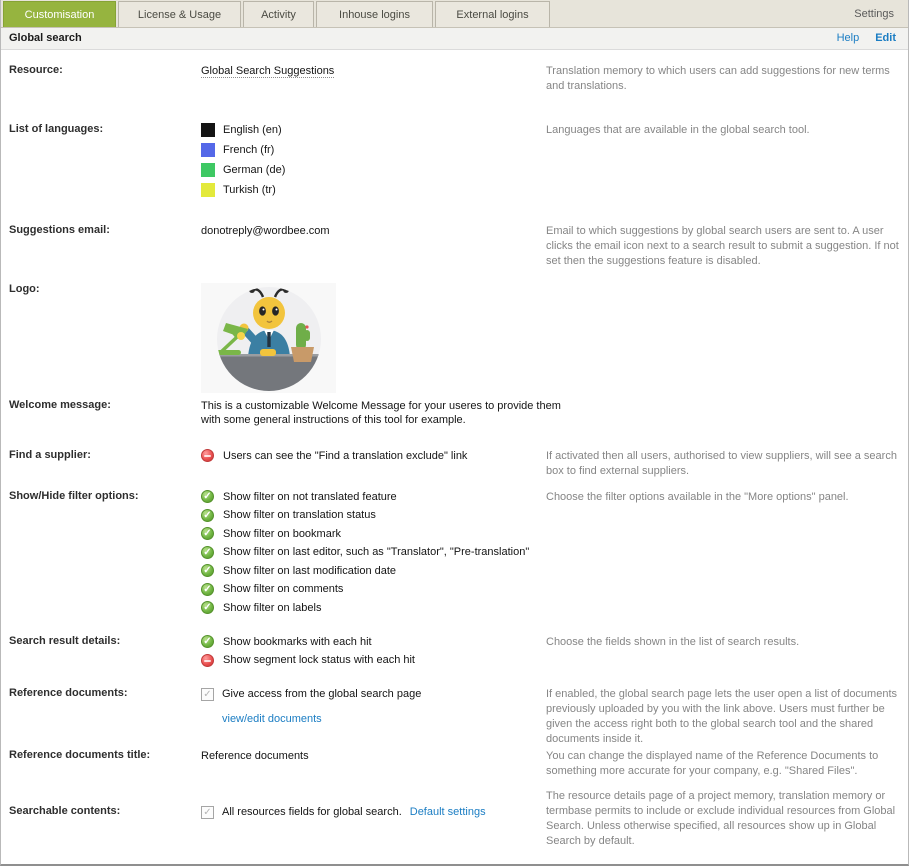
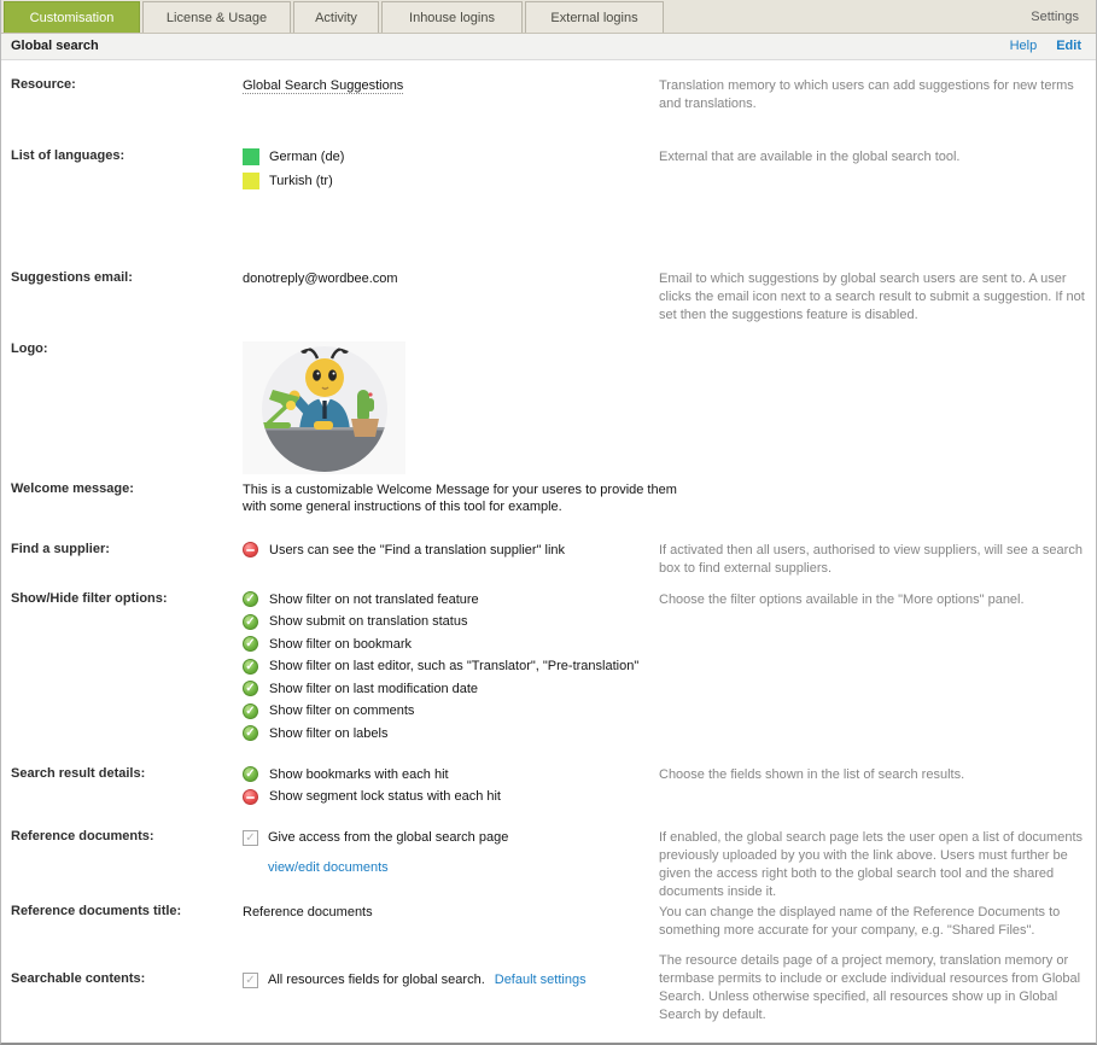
  Customisation
  License & Usage
  Activity
  Inhouse logins
  External logins
  Settings
  Global search
  Help
  Edit
  Resource:
  Global Search Suggestions
  Translation memory to which users can add suggestions for new terms and translations.
  List of languages:
- English (en)
- French (fr)
  German (de)
  Turkish (tr)
- Languages that are available in the global search tool.
+ External that are available in the global search tool.
  Suggestions email:
  donotreply@wordbee.com
  Email to which suggestions by global search users are sent to. A user clicks the email icon next to a search result to submit a suggestion. If not set then the suggestions feature is disabled.
  Logo:
  Welcome message:
  This is a customizable Welcome Message for your useres to provide them with some general instructions of this tool for example.
  Find a supplier:
- Users can see the "Find a translation exclude" link
+ Users can see the "Find a translation supplier" link
  If activated then all users, authorised to view suppliers, will see a search box to find external suppliers.
  Show/Hide filter options:
  Show filter on not translated feature
- Show filter on translation status
+ Show submit on translation status
  Show filter on bookmark
  Show filter on last editor, such as "Translator", "Pre-translation"
  Show filter on last modification date
  Show filter on comments
  Show filter on labels
  Choose the filter options available in the "More options" panel.
  Search result details:
  Show bookmarks with each hit
  Show segment lock status with each hit
  Choose the fields shown in the list of search results.
  Reference documents:
  Give access from the global search page
  view/edit documents
  If enabled, the global search page lets the user open a list of documents previously uploaded by you with the link above. Users must further be given the access right both to the global search tool and the shared documents inside it.
  Reference documents title:
  Reference documents
  You can change the displayed name of the Reference Documents to something more accurate for your company, e.g. "Shared Files".
  Searchable contents:
  All resources fields for global search.
  Default settings
  The resource details page of a project memory, translation memory or termbase permits to include or exclude individual resources from Global Search. Unless otherwise specified, all resources show up in Global Search by default.
